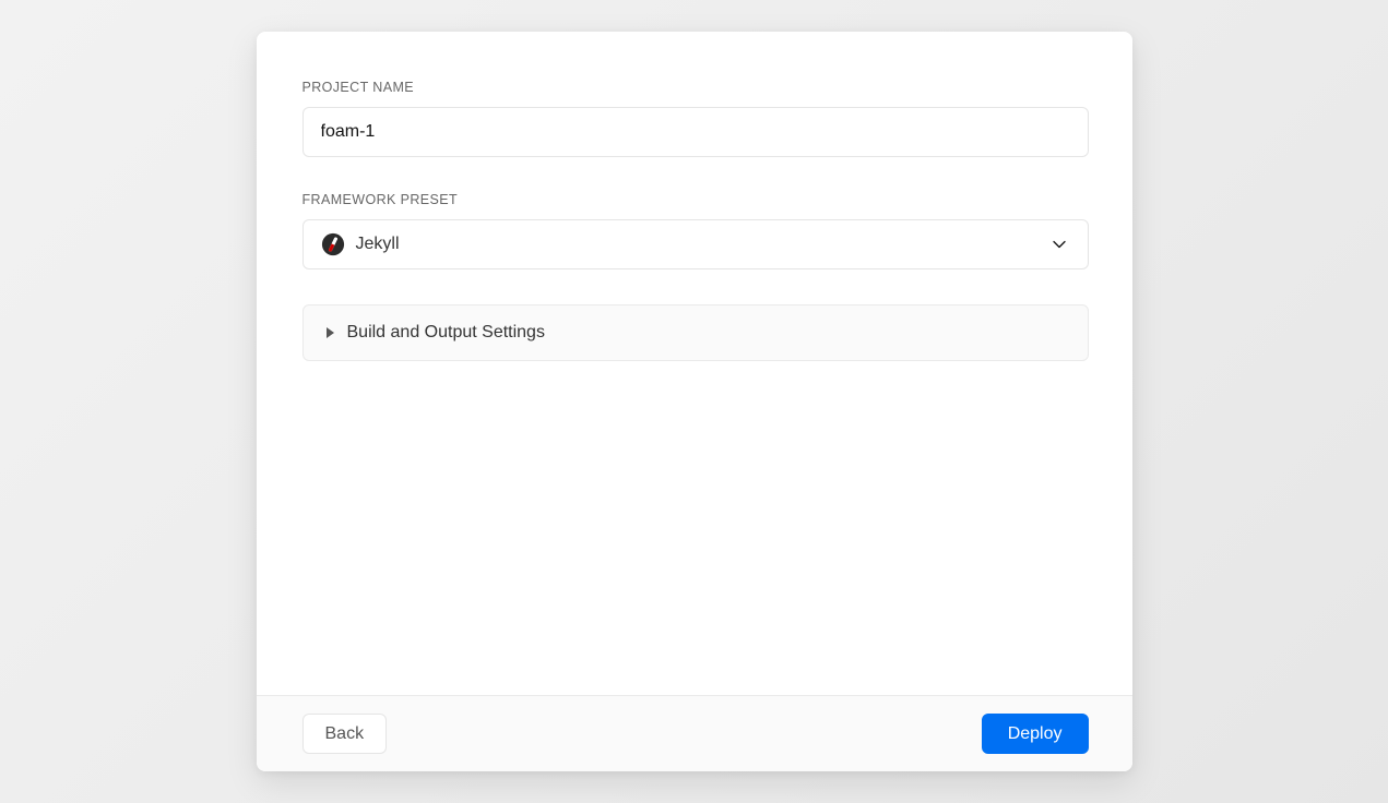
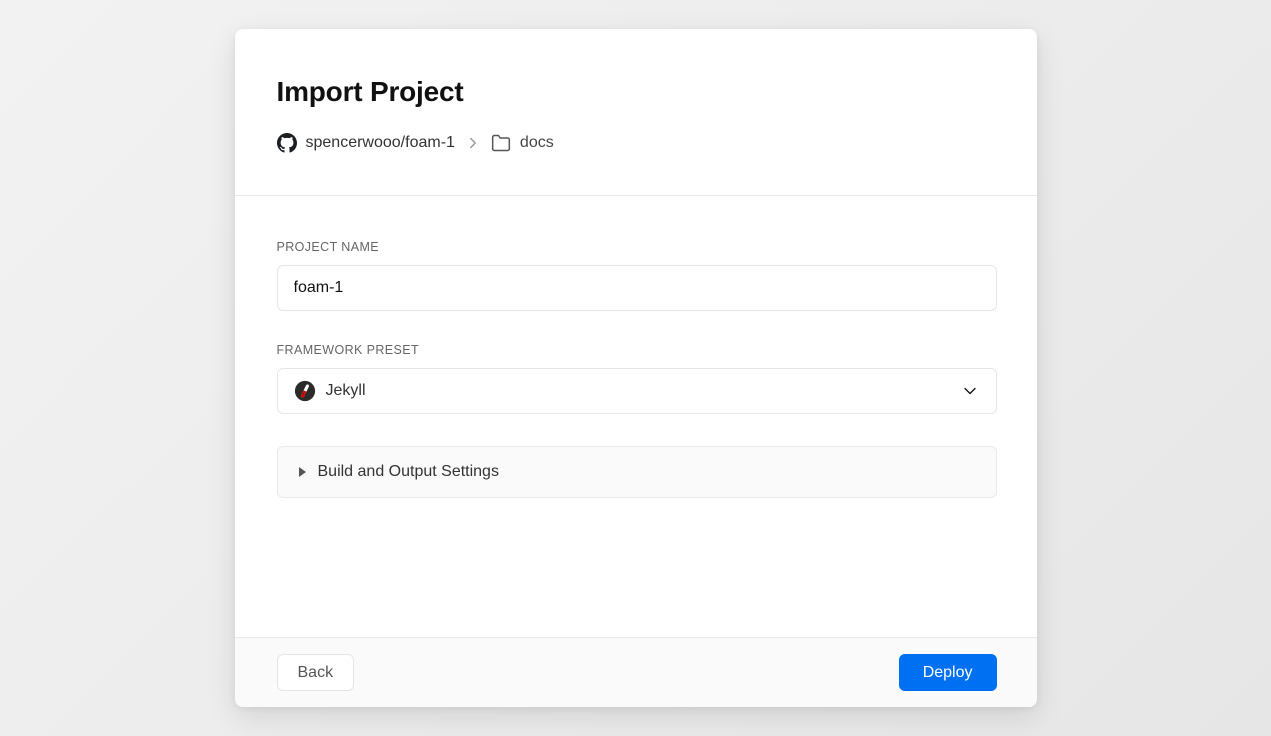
+ Import Project
+ spencerwooo/foam-1
+ docs
  PROJECT NAME
  foam-1
  FRAMEWORK PRESET
  Jekyll
  Build and Output Settings
  Back
  Deploy
